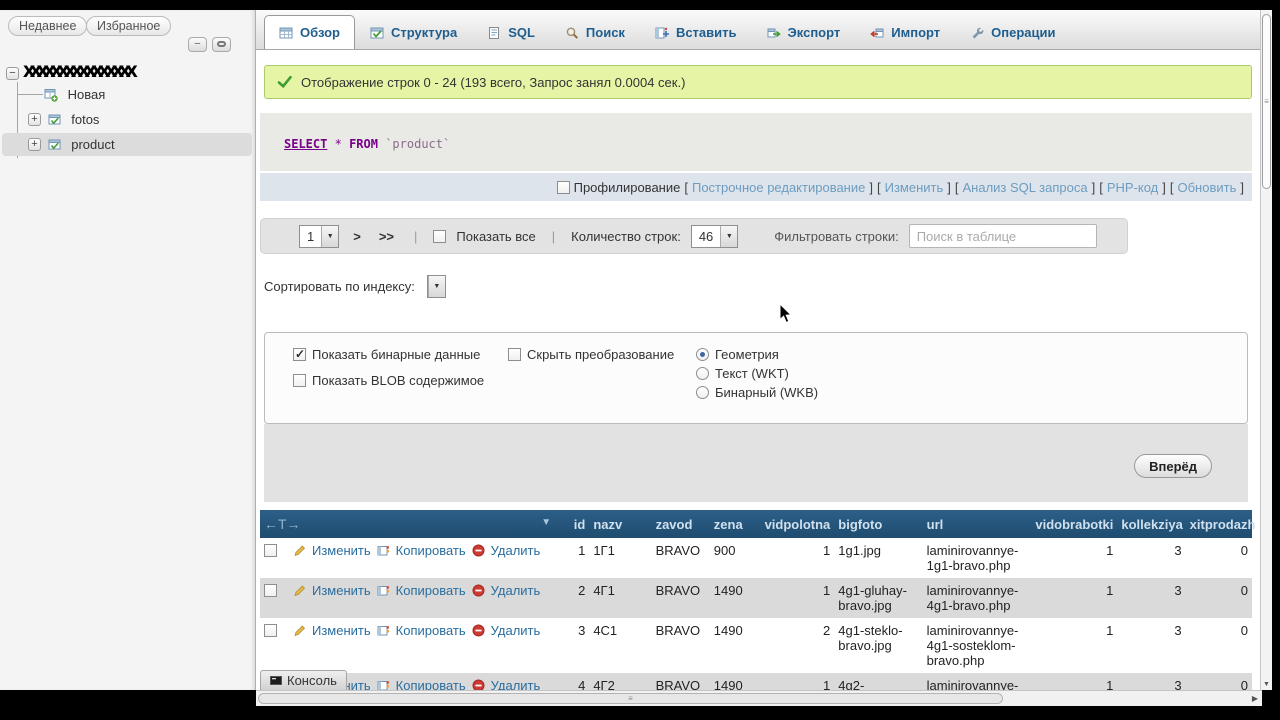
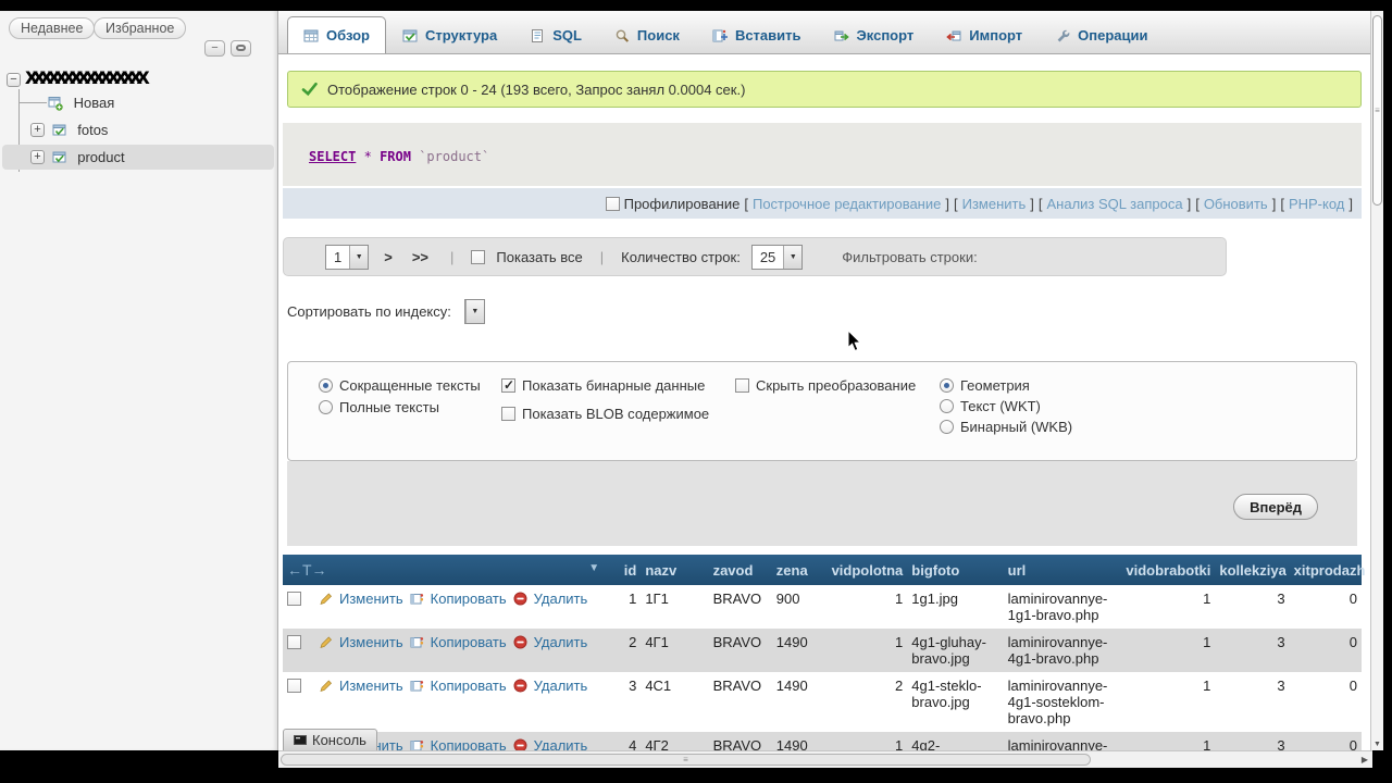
  Недавнее
  Избранное
  −
  − XXXXXXXXXXXXXXXX
  Новая
  + fotos
  + product
  Обзор
  Структура
  SQL
  Поиск
  Вставить
  Экспорт
  Импорт
  Операции
  Отображение строк 0 - 24 (193 всего, Запрос занял 0.0004 сек.)
  SELECT * FROM `product`
  Профилирование
  [
  Построчное редактирование
  ]
  [
  Изменить
  ]
  [
  Анализ SQL запроса
  ]
  [
- PHP-код
+ Обновить
  ]
  [
- Обновить
+ PHP-код
  ]
  1
  >
  >>
  |
  Показать все
  |
  Количество строк:
- 46
+ 25
  Фильтровать строки:
- Поиск в таблице
  Сортировать по индексу:
+ Сокращенные тексты
+ Полные тексты
  Показать бинарные данные
  Показать BLOB содержимое
  Скрыть преобразование
  Геометрия
  Текст (WKT)
  Бинарный (WKB)
  Вперёд
  ←T→ ▼	id	nazv	zavod	zena	vidpolotna	bigfoto	url	vidobrabotki	kollekziya	xitprodazh
  Изменить Копировать Удалить	1	1Г1	BRAVO	900	1	1g1.jpg	laminirovannye-1g1-bravo.php	1	3	0
  Изменить Копировать Удалить	2	4Г1	BRAVO	1490	1	4g1-gluhay-bravo.jpg	laminirovannye-4g1-bravo.php	1	3	0
  Изменить Копировать Удалить	3	4С1	BRAVO	1490	2	4g1-steklo-bravo.jpg	laminirovannye-4g1-sosteklom-bravo.php	1	3	0
  нить Копировать Удалить	4	4Г2	BRAVO	1490	1	4g2-	laminirovannye-	1	3	0
  Консоль
  ≡
  ▶
  ≡
